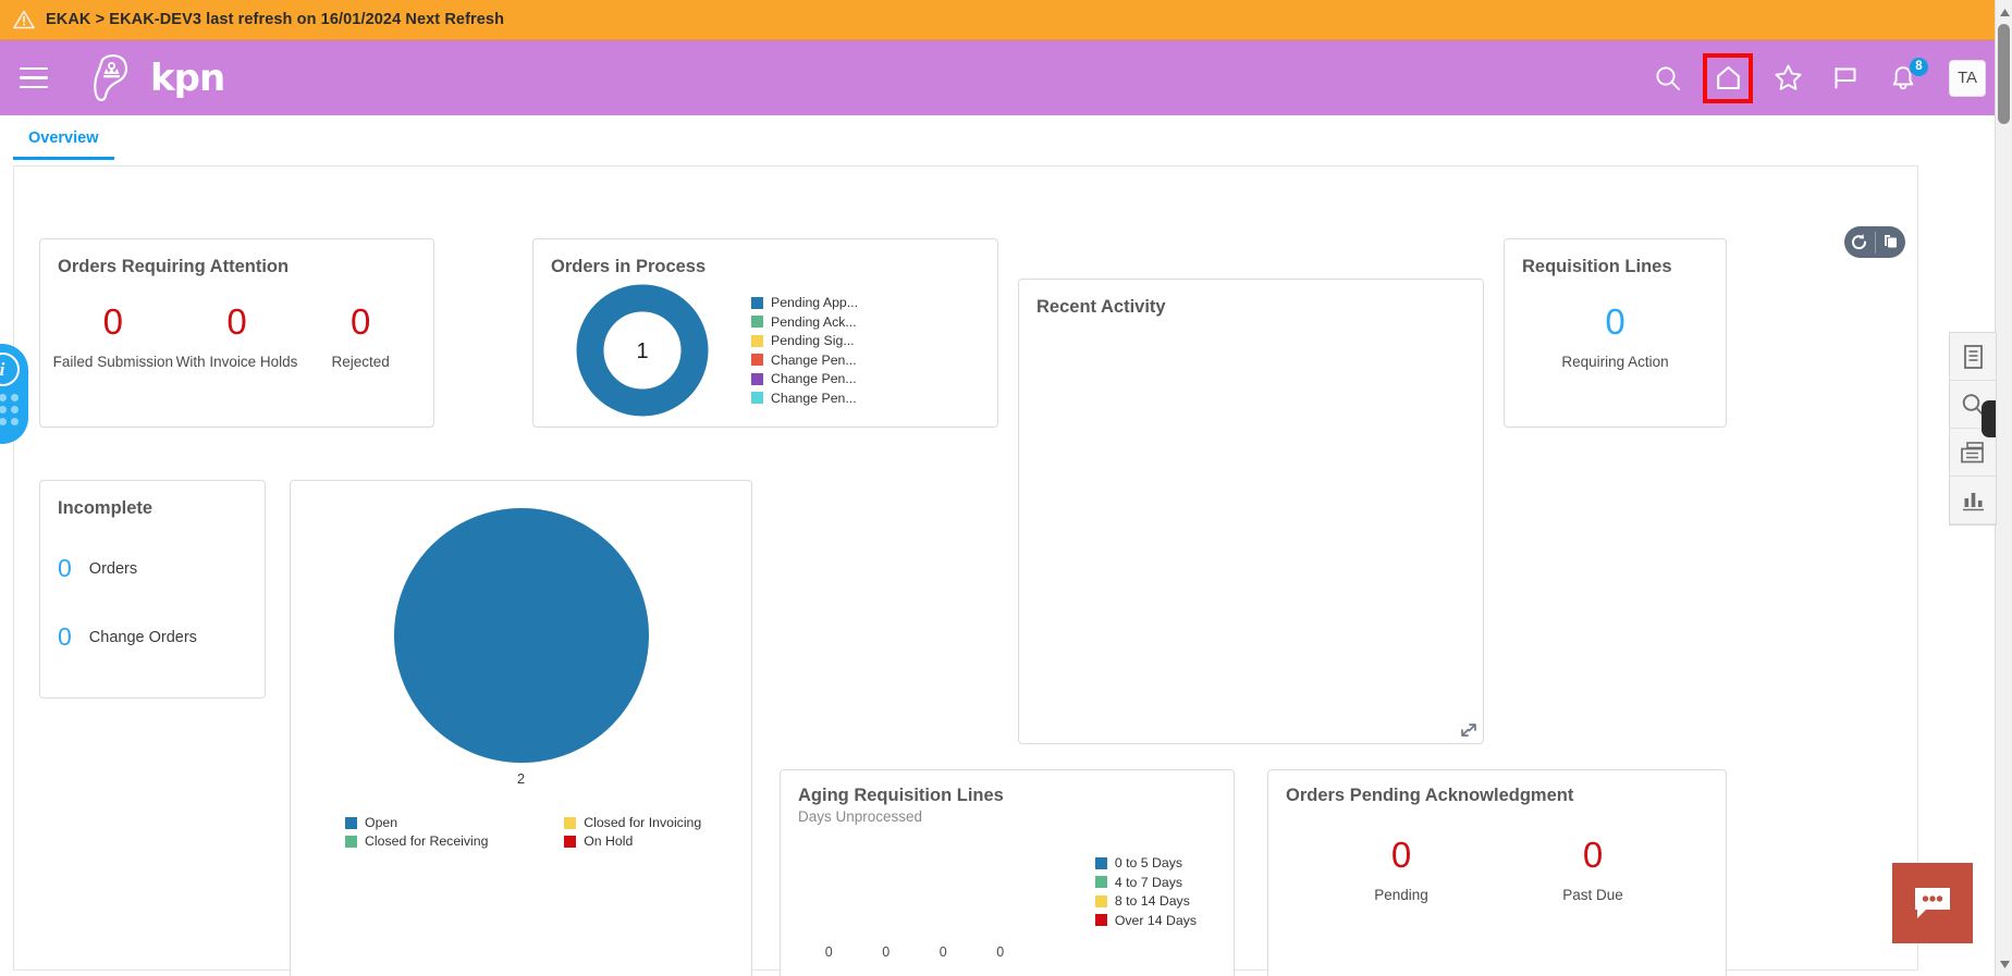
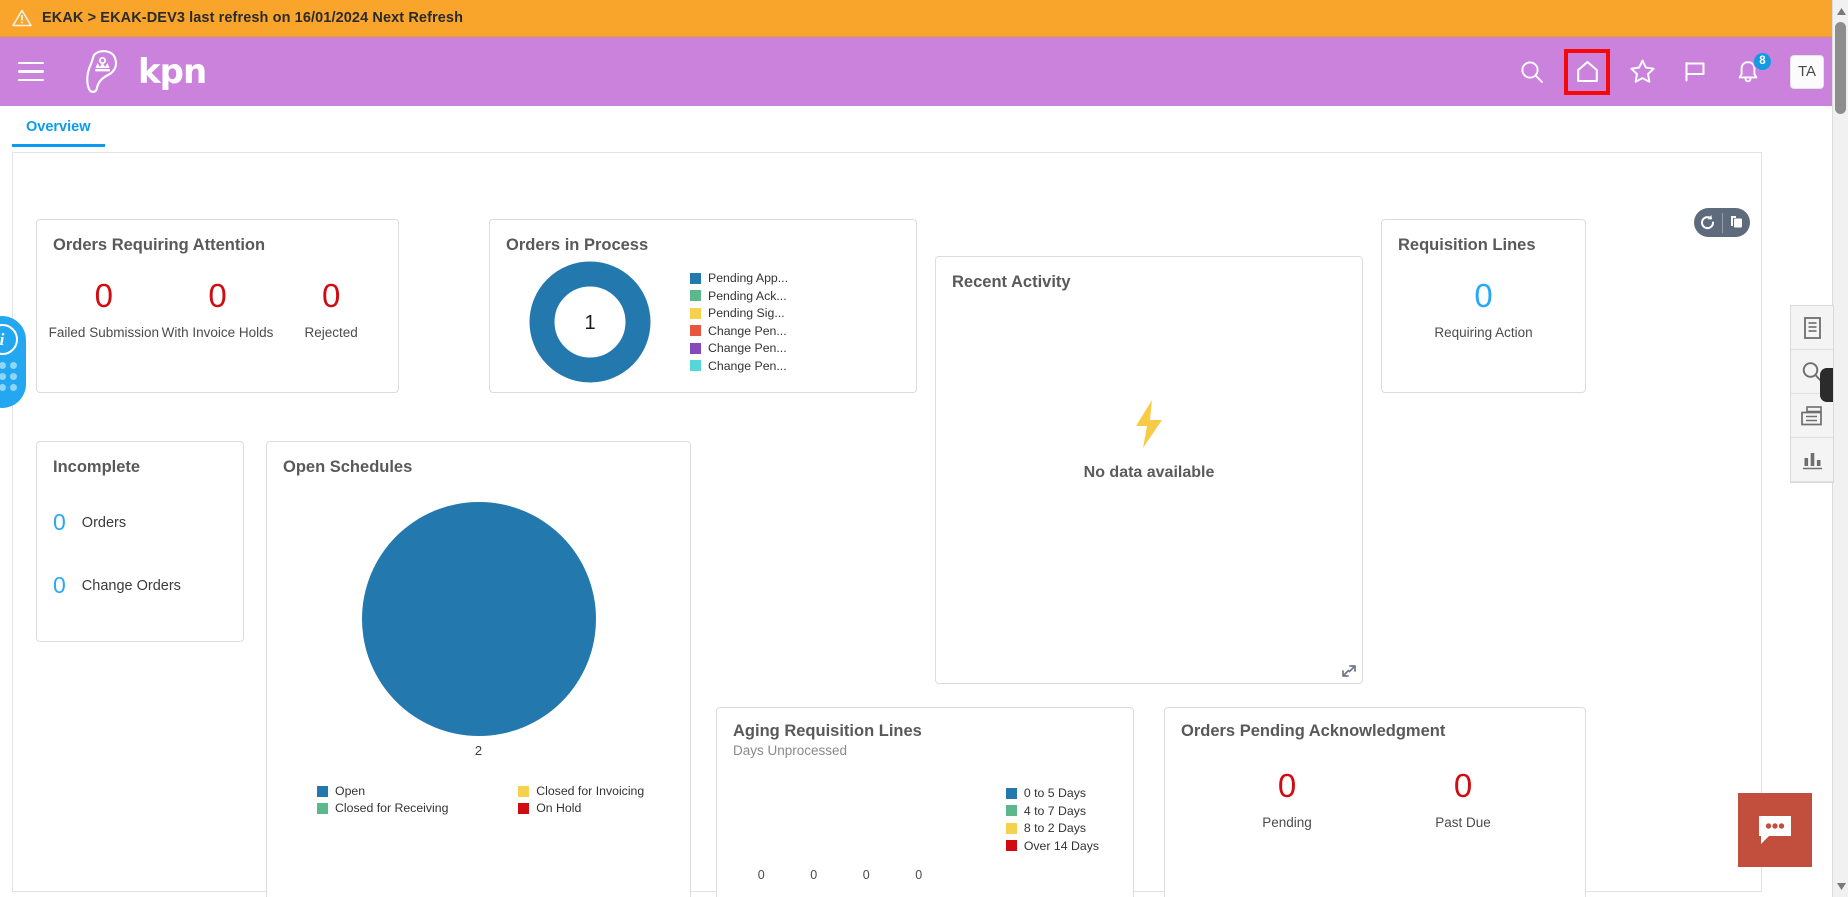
  EKAK > EKAK-DEV3 last refresh on 16/01/2024 Next Refresh
  kpn
  8
  TA
  Overview
  Orders Requiring Attention
  0
  Failed Submission
  0
  With Invoice Holds
  0
  Rejected
  Orders in Process
  1
  Pending App...
  Pending Ack...
  Pending Sig...
  Change Pen...
  Change Pen...
  Change Pen...
  Recent Activity
+ No data available
  Requisition Lines
  0
  Requiring Action
  Incomplete
  0
  Orders
  0
  Change Orders
+ Open Schedules
  2
  Open
  Closed for Invoicing
  Closed for Receiving
  On Hold
  Aging Requisition Lines
  Days Unprocessed
  0 to 5 Days
  4 to 7 Days
- 8 to 14 Days
+ 8 to 2 Days
  Over 14 Days
  0
  0
  0
  0
  Orders Pending Acknowledgment
  0
  Pending
  0
  Past Due
  i
